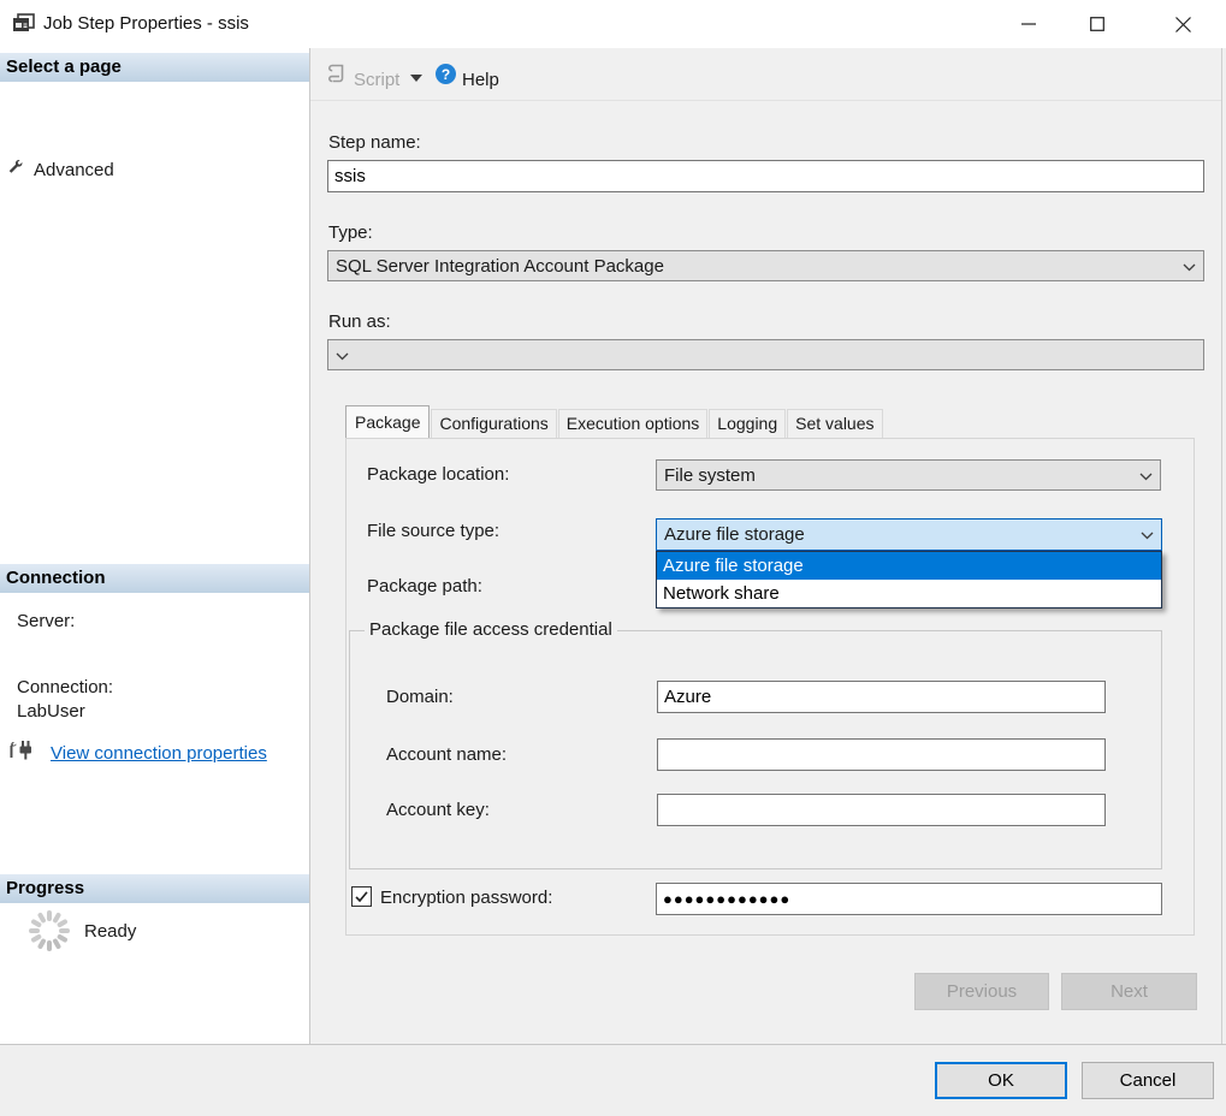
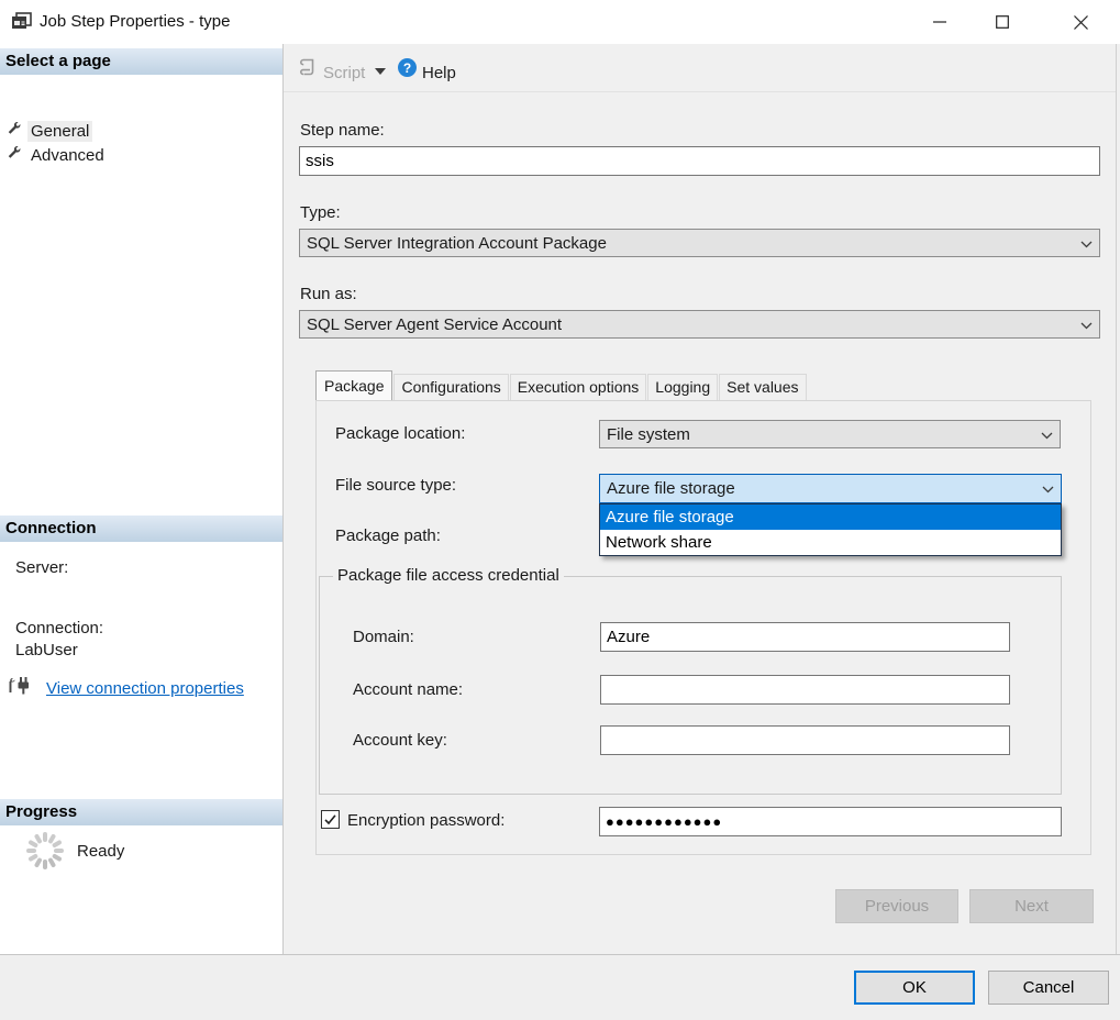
- Job Step Properties - ssis
+ Job Step Properties - type
  Select a page
+ General
  Advanced
  Connection
  Server:
  Connection:
  LabUser
  View connection properties
  Progress
  Ready
  Script
  ?
  Help
  Step name:
  ssis
  Type:
  SQL Server Integration Account Package
  Run as:
+ SQL Server Agent Service Account
  Package
  Configurations
  Execution options
  Logging
  Set values
  Package location:
  File system
  File source type:
  Azure file storage
  Azure file storage
  Network share
  Package path:
  Package file access credential
  Domain:
  Azure
  Account name:
  Account key:
  Encryption password:
  ●●●●●●●●●●●●
  Previous
  Next
  OK
  Cancel
